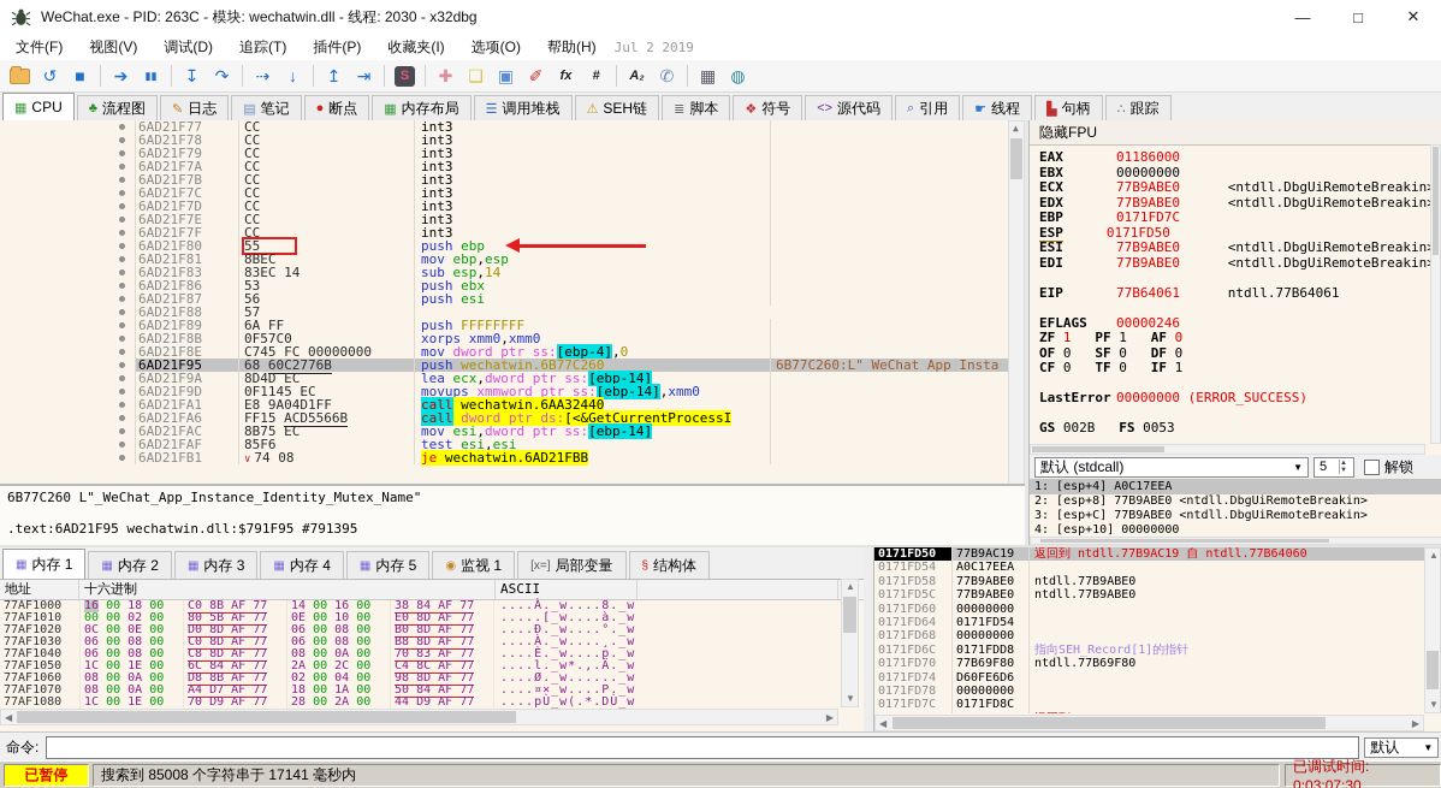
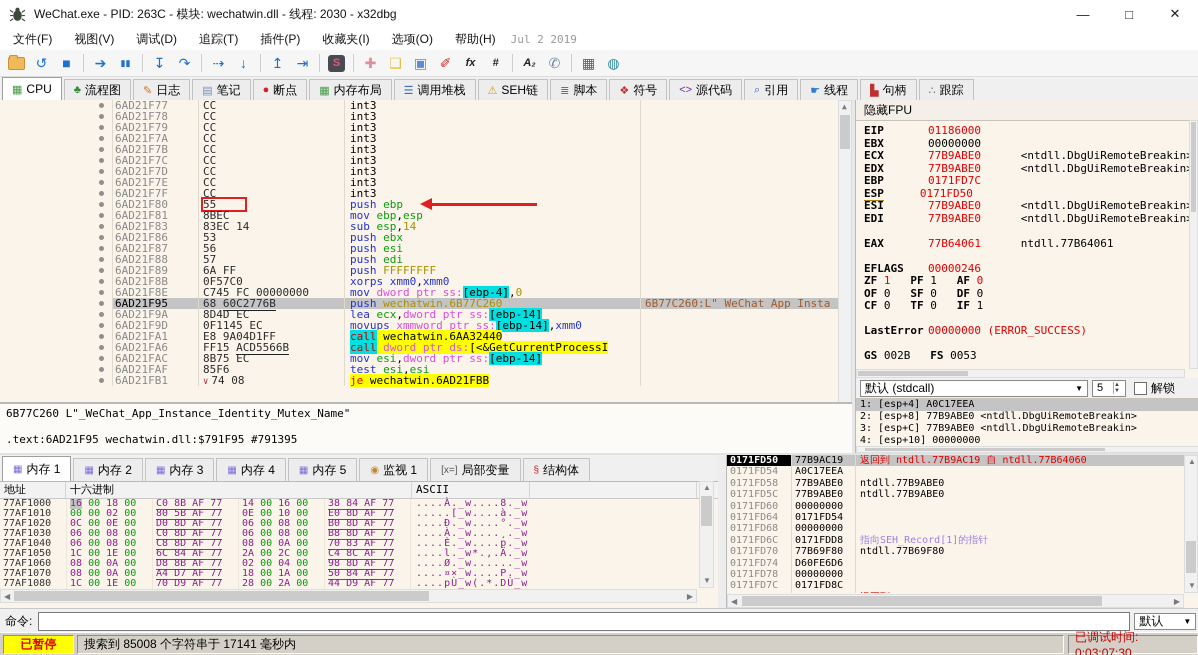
  WeChat.exe - PID: 263C - 模块: wechatwin.dll - 线程: 2030 - x32dbg
  —
  □
  ✕
  文件(F) 视图(V) 调试(D) 追踪(T) 插件(P) 收藏夹(I) 选项(O) 帮助(H)
  Jul 2 2019
  ↺
  ■
  ➔
  ▮▮
  ↧
  ↷
  ⇢
  ↓
  ↥
  ⇥
  S
  ✚
  ❑
  ▣
  ✐
  fx
  #
  A₂
  ✆
  ▦
  ◍
  ▦
  CPU
  ♣
  流程图
  ✎
  日志
  ▤
  笔记
  ●
  断点
  ▦
  内存布局
  ☰
  调用堆栈
  ⚠
  SEH链
  ≣
  脚本
  ❖
  符号
  <>
  源代码
  ⌕
  引用
  ☛
  线程
  ▙
  句柄
  ∴
  跟踪
  6AD21F77
  CC
  int3
  6AD21F78
  CC
  int3
  6AD21F79
  CC
  int3
  6AD21F7A
  CC
  int3
  6AD21F7B
  CC
  int3
  6AD21F7C
  CC
  int3
  6AD21F7D
  CC
  int3
  6AD21F7E
  CC
  int3
  6AD21F7F
  CC
  int3
  6AD21F80
  55
  push ebp
  6AD21F81
  8BEC
  mov ebp,esp
  6AD21F83
  83EC 14
  sub esp,14
  6AD21F86
  53
  push ebx
  6AD21F87
  56
  push esi
  6AD21F88
  57
+ push edi
  6AD21F89
  6A FF
  push FFFFFFFF
  6AD21F8B
  0F57C0
  xorps xmm0,xmm0
  6AD21F8E
  C745 FC 00000000
  mov dword ptr ss:[ebp-4],0
  6AD21F95
  68 60C2776B
  push wechatwin.6B77C260
  6B77C260:L"_WeChat_App_Insta
  6AD21F9A
  8D4D EC
  lea ecx,dword ptr ss:[ebp-14]
  6AD21F9D
  0F1145 EC
  movups xmmword ptr ss:[ebp-14],xmm0
  6AD21FA1
  E8 9A04D1FF
  call wechatwin.6AA32440
  6AD21FA6
  FF15 ACD5566B
  call dword ptr ds:[<&GetCurrentProcessI
  6AD21FAC
  8B75 EC
  mov esi,dword ptr ss:[ebp-14]
  6AD21FAF
  85F6
  test esi,esi
  6AD21FB1
  ∨ 74 08
  je wechatwin.6AD21FBB
  ▲
  6B77C260 L"_WeChat_App_Instance_Identity_Mutex_Name"
  .text:6AD21F95 wechatwin.dll:$791F95 #791395
  隐藏FPU
- EAX 01186000
+ EIP 01186000
  EBX 00000000
  ECX 77B9ABE0 <ntdll.DbgUiRemoteBreakin
  EDX 77B9ABE0 <ntdll.DbgUiRemoteBreakin
  EBP 0171FD7C
  ESP 0171FD50
  ESI 77B9ABE0 <ntdll.DbgUiRemoteBreakin
  EDI 77B9ABE0 <ntdll.DbgUiRemoteBreakin
- EIP 77B64061 ntdll.77B64061
+ EAX 77B64061 ntdll.77B64061
  EFLAGS 00000246
  ZF 1 PF 1 AF 0
  OF 0 SF 0 DF 0
  CF 0 TF 0 IF 1
  LastError 00000000 (ERROR_SUCCESS)
  GS 002B FS 0053
  默认 (stdcall)
  ▼
  5
  解锁
  1: [esp+4] A0C17EEA
  2: [esp+8] 77B9ABE0 <ntdll.DbgUiRemoteBreakin>
  3: [esp+C] 77B9ABE0 <ntdll.DbgUiRemoteBreakin>
  4: [esp+10] 00000000
  ▦
  内存 1
  ▦
  内存 2
  ▦
  内存 3
  ▦
  内存 4
  ▦
  内存 5
  ◉
  监视 1
  [x=]
  局部变量
  §
  结构体
  地址
  十六进制
  ASCII
  77AF1000
  16 00 18 00
  C0 8B AF 77
  14 00 16 00
  38 84 AF 77
  ....À._w....8._w
  77AF1010
  00 00 02 00
  80 5B AF 77
  0E 00 10 00
  E0 8D AF 77
  .....[_w....à._w
  77AF1020
  0C 00 0E 00
  D0 8D AF 77
  06 00 08 00
  B0 8D AF 77
  ....Ð._w....°._w
  77AF1030
  06 00 08 00
  C0 8D AF 77
  06 00 08 00
  B8 8D AF 77
  ....À._w....¸._w
  77AF1040
  06 00 08 00
  C8 8D AF 77
  08 00 0A 00
  70 83 AF 77
  ....È._w....p._w
  77AF1050
  1C 00 1E 00
  6C 84 AF 77
  2A 00 2C 00
  C4 8C AF 77
  ....l._w*.,.Ä._w
  77AF1060
  08 00 0A 00
  D8 8B AF 77
  02 00 04 00
  98 8D AF 77
  ....Ø._w......_w
  77AF1070
  08 00 0A 00
  A4 D7 AF 77
  18 00 1A 00
  50 84 AF 77
  ....¤×_w....P._w
  77AF1080
  1C 00 1E 00
  70 D9 AF 77
  28 00 2A 00
  44 D9 AF 77
  ....pÙ_w(.*.DÙ_w
  ◀
  ▶
  ▲
  ▼
  0171FD50
  77B9AC19
  返回到 ntdll.77B9AC19 自 ntdll.77B64060
  0171FD54
  A0C17EEA
  0171FD58
  77B9ABE0
  ntdll.77B9ABE0
  0171FD5C
  77B9ABE0
  ntdll.77B9ABE0
  0171FD60
  00000000
  0171FD64
  0171FD54
  0171FD68
  00000000
  0171FD6C
  0171FDD8
  指向SEH_Record[1]的指针
  0171FD70
  77B69F80
  ntdll.77B69F80
  0171FD74
  D60FE6D6
  0171FD78
  00000000
  0171FD7C
  0171FD8C
  ◀
  ▶
  ▲
  ▼
  命令:
  默认
  ▼
  已暂停
  搜索到 85008 个字符串于 17141 毫秒内
  已调试时间: 0:03:07:30
